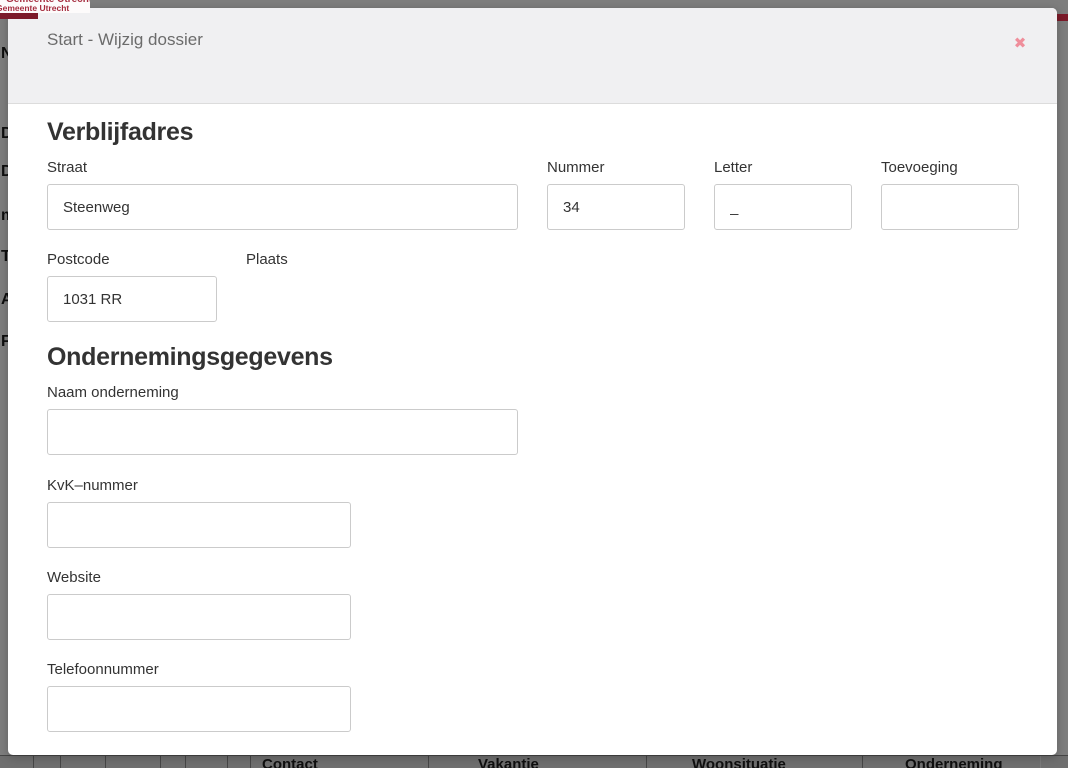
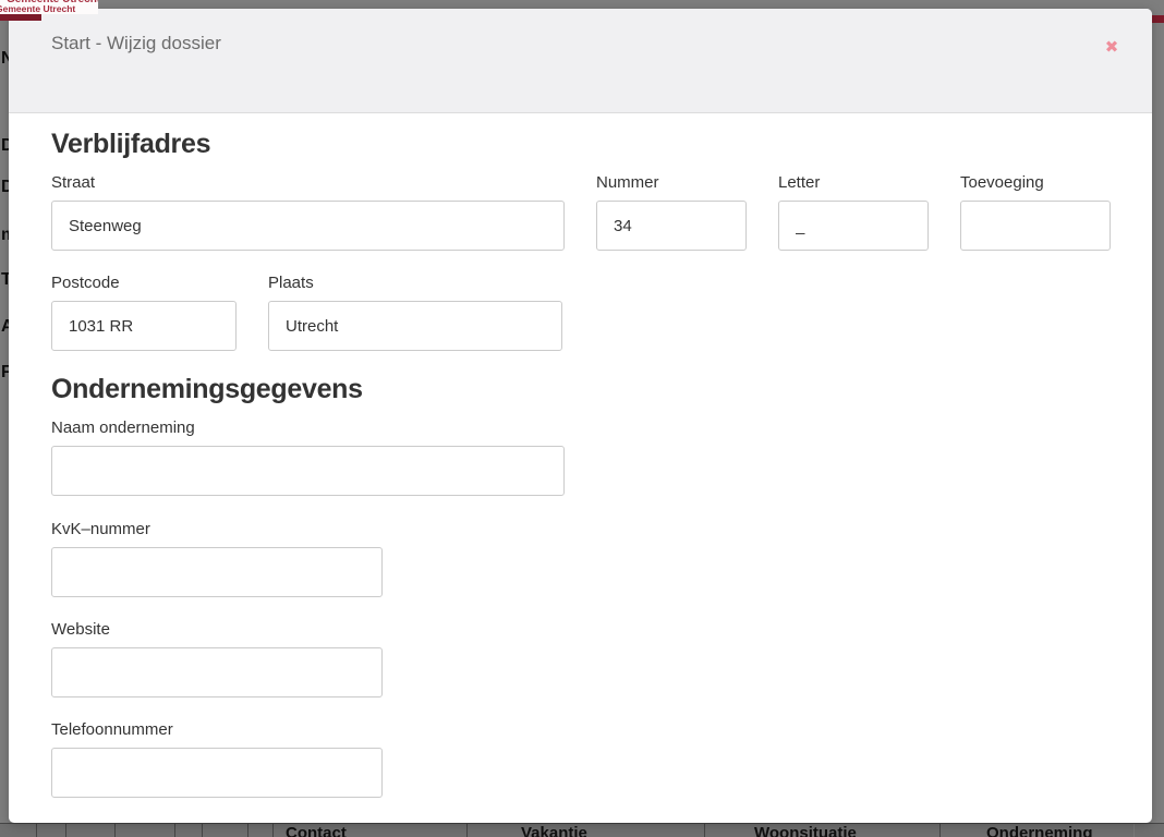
  N
  D
  D
  T
  A
  F
  Contact
  Vakantie
  Woonsituatie
  Onderneming
  emeente Utrecht
  Start - Wijzig dossier
  ✖
  Verblijfadres
  Straat
  Steenweg
  Nummer
  34
  Letter
  _
  Toevoeging
  Postcode
  1031 RR
  Plaats
+ Utrecht
  Ondernemingsgegevens
  Naam onderneming
  KvK–nummer
  Website
  Telefoonnummer
